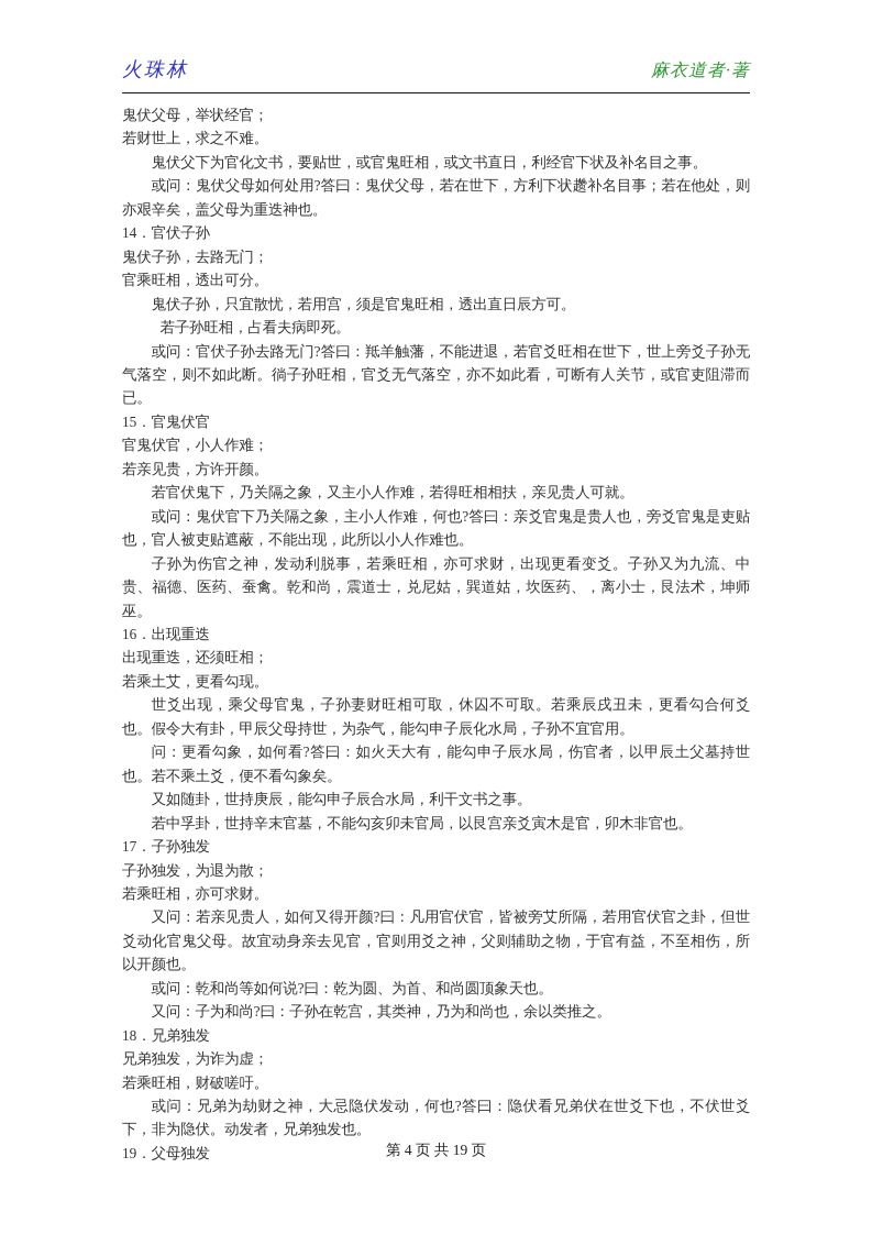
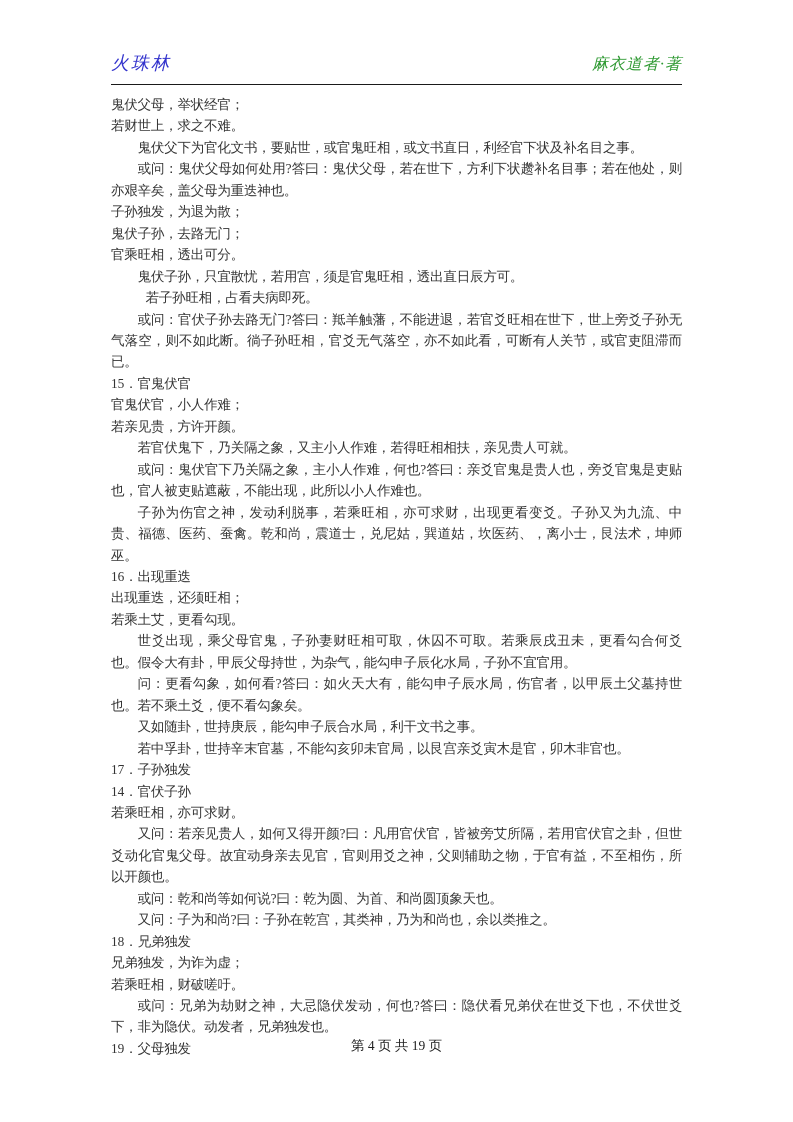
  火珠林
  麻衣道者·著
  鬼伏父母，举状经官；
  若财世上，求之不难。
  鬼伏父下为官化文书，要贴世，或官鬼旺相，或文书直日，利经官下状及补名目之事。
  或问：鬼伏父母如何处用?答曰：鬼伏父母，若在世下，方利下状趱补名目事；若在他处，则亦艰辛矣，盖父母为重迭神也。
- 14．官伏子孙
+ 子孙独发，为退为散；
  鬼伏子孙，去路无门；
  官乘旺相，透出可分。
  鬼伏子孙，只宜散忧，若用宫，须是官鬼旺相，透出直日辰方可。
  若子孙旺相，占看夫病即死。
  或问：官伏子孙去路无门?答曰：羝羊触藩，不能进退，若官爻旺相在世下，世上旁爻子孙无气落空，则不如此断。徜子孙旺相，官爻无气落空，亦不如此看，可断有人关节，或官吏阻滞而已。
  15．官鬼伏官
  官鬼伏官，小人作难；
  若亲见贵，方许开颜。
  若官伏鬼下，乃关隔之象，又主小人作难，若得旺相相扶，亲见贵人可就。
  或问：鬼伏官下乃关隔之象，主小人作难，何也?答曰：亲爻官鬼是贵人也，旁爻官鬼是吏贴也，官人被吏贴遮蔽，不能出现，此所以小人作难也。
  子孙为伤官之神，发动利脱事，若乘旺相，亦可求财，出现更看变爻。子孙又为九流、中贵、福德、医药、蚕禽。乾和尚，震道士，兑尼姑，巽道姑，坎医药、，离小士，艮法术，坤师巫。
  16．出现重迭
  出现重迭，还须旺相；
  若乘土艾，更看勾现。
  世爻出现，乘父母官鬼，子孙妻财旺相可取，休囚不可取。若乘辰戌丑未，更看勾合何爻也。假令大有卦，甲辰父母持世，为杂气，能勾申子辰化水局，子孙不宜官用。
  问：更看勾象，如何看?答曰：如火天大有，能勾申子辰水局，伤官者，以甲辰土父墓持世也。若不乘土爻，便不看勾象矣。
  又如随卦，世持庚辰，能勾申子辰合水局，利干文书之事。
  若中孚卦，世持辛末官墓，不能勾亥卯未官局，以艮宫亲爻寅木是官，卯木非官也。
  17．子孙独发
- 子孙独发，为退为散；
+ 14．官伏子孙
  若乘旺相，亦可求财。
  又问：若亲见贵人，如何又得开颜?曰：凡用官伏官，皆被旁艾所隔，若用官伏官之卦，但世爻动化官鬼父母。故宜动身亲去见官，官则用爻之神，父则辅助之物，于官有益，不至相伤，所以开颜也。
  或问：乾和尚等如何说?曰：乾为圆、为首、和尚圆顶象天也。
  又问：子为和尚?曰：子孙在乾宫，其类神，乃为和尚也，余以类推之。
  18．兄弟独发
  兄弟独发，为诈为虚；
  若乘旺相，财破嗟吁。
  或问：兄弟为劫财之神，大忌隐伏发动，何也?答曰：隐伏看兄弟伏在世爻下也，不伏世爻下，非为隐伏。动发者，兄弟独发也。
  19．父母独发
  第 4 页 共 19 页
